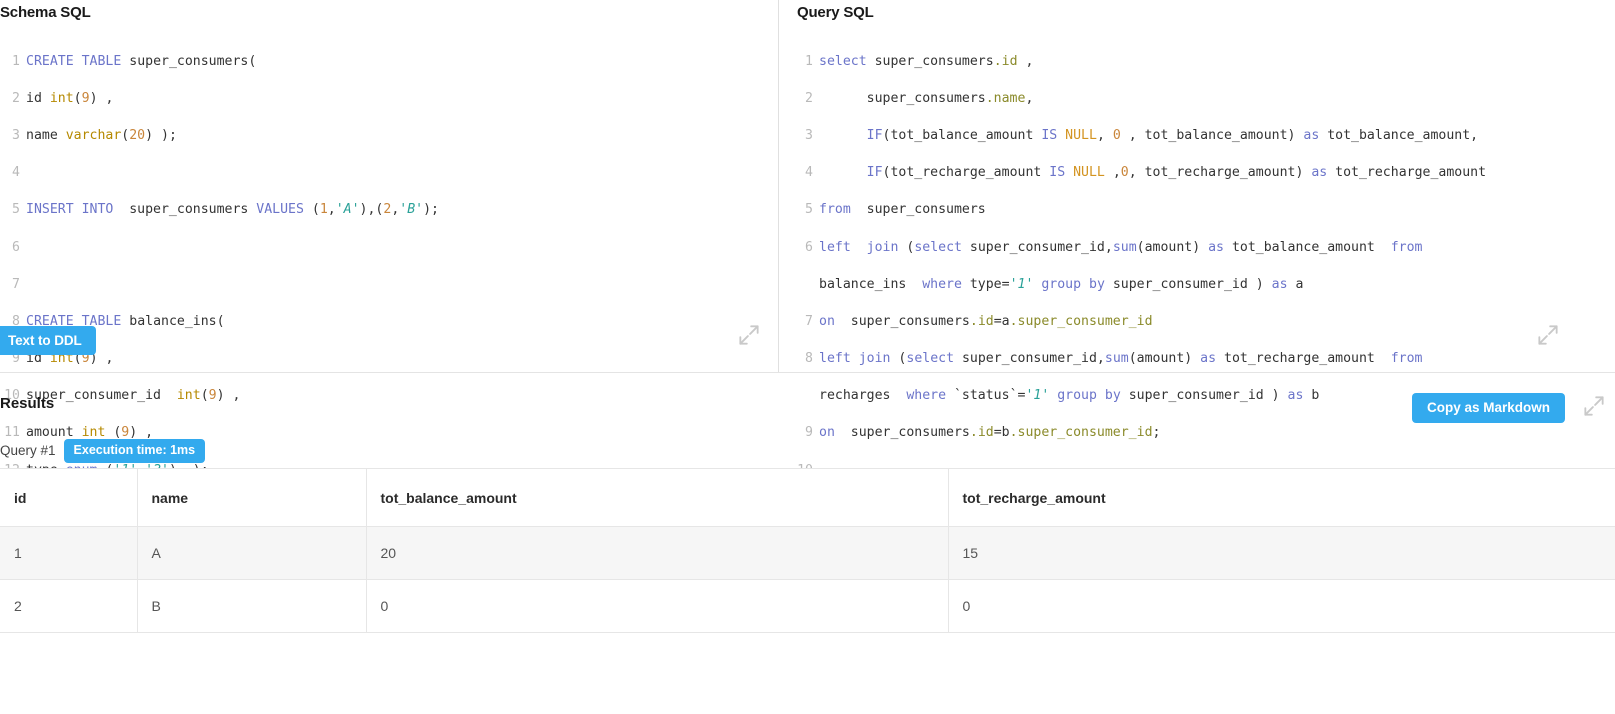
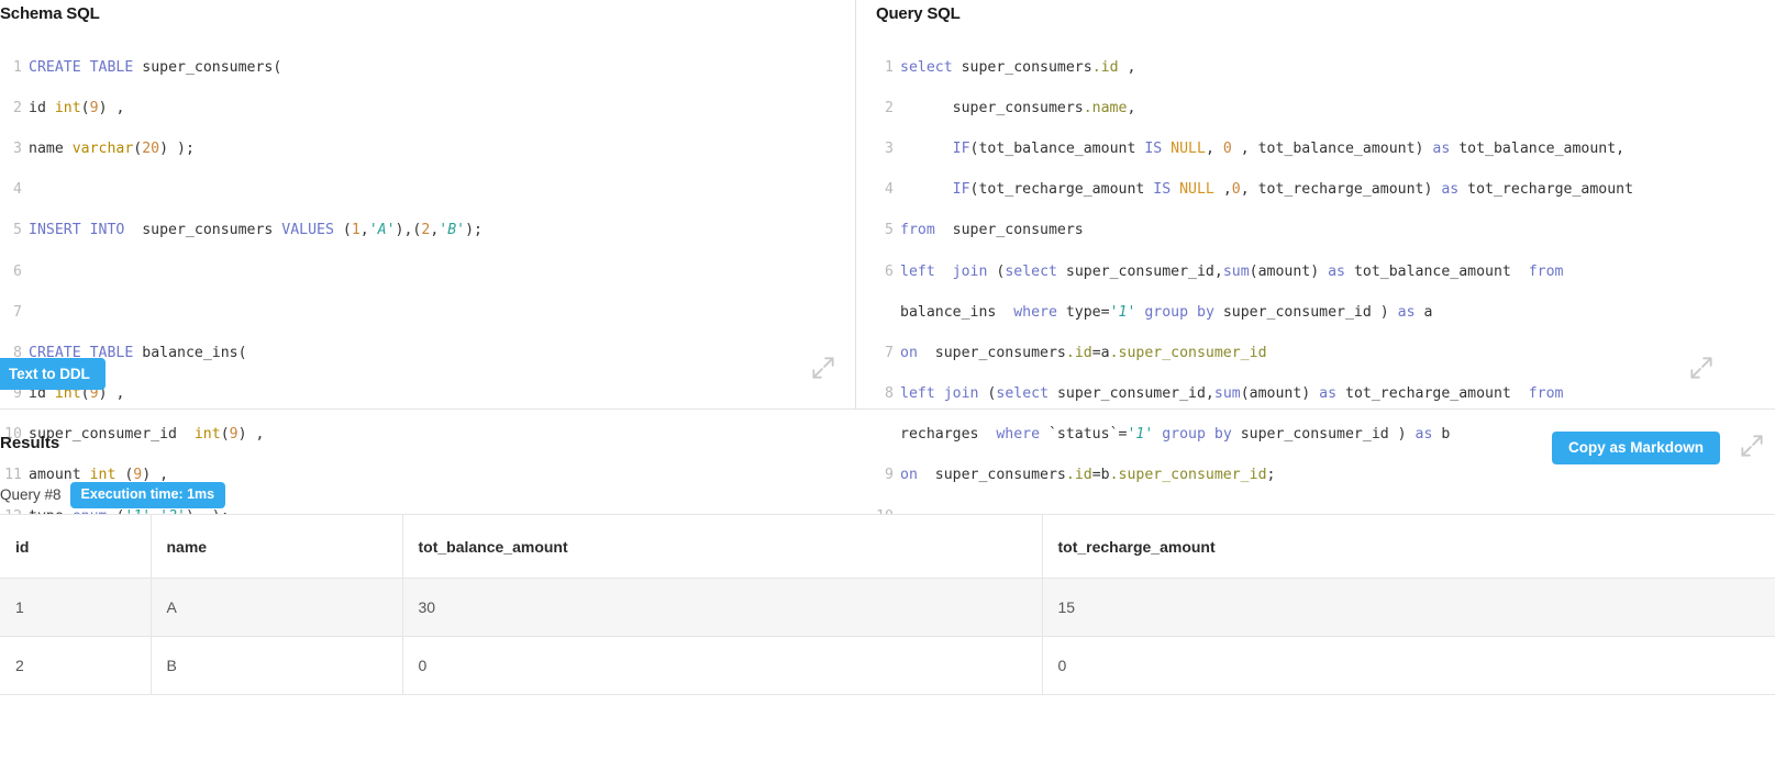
  Schema SQL
  1 CREATE TABLE super_consumers(
  2 id int(9) ,
  3 name varchar(20) );
  4
  5 INSERT INTO super_consumers VALUES (1,'A'),(2,'B');
  6
  7
  8 CREATE TABLE balance_ins(
  9 id int(9) ,
  10 super_consumer_id int(9) ,
  11 amount int (9) ,
  Text to DDL
  Query SQL
  1 select super_consumers.id ,
  2 super_consumers.name,
  3 IF(tot_balance_amount IS NULL, 0 , tot_balance_amount) as tot_balance_amount,
  4 IF(tot_recharge_amount IS NULL ,0, tot_recharge_amount) as tot_recharge_amount
  5 from super_consumers
  6 left join (select super_consumer_id,sum(amount) as tot_balance_amount from
  balance_ins where type='1' group by super_consumer_id ) as a
  7 on super_consumers.id=a.super_consumer_id
  8 left join (select super_consumer_id,sum(amount) as tot_recharge_amount from
  recharges where `status`='1' group by super_consumer_id ) as b
  9 on super_consumers.id=b.super_consumer_id;
  Results
  Copy as Markdown
- Query #1
+ Query #8
  Execution time: 1ms
  id	name	tot_balance_amount	tot_recharge_amount
- 1	A	20	15
+ 1	A	30	15
  2	B	0	0
